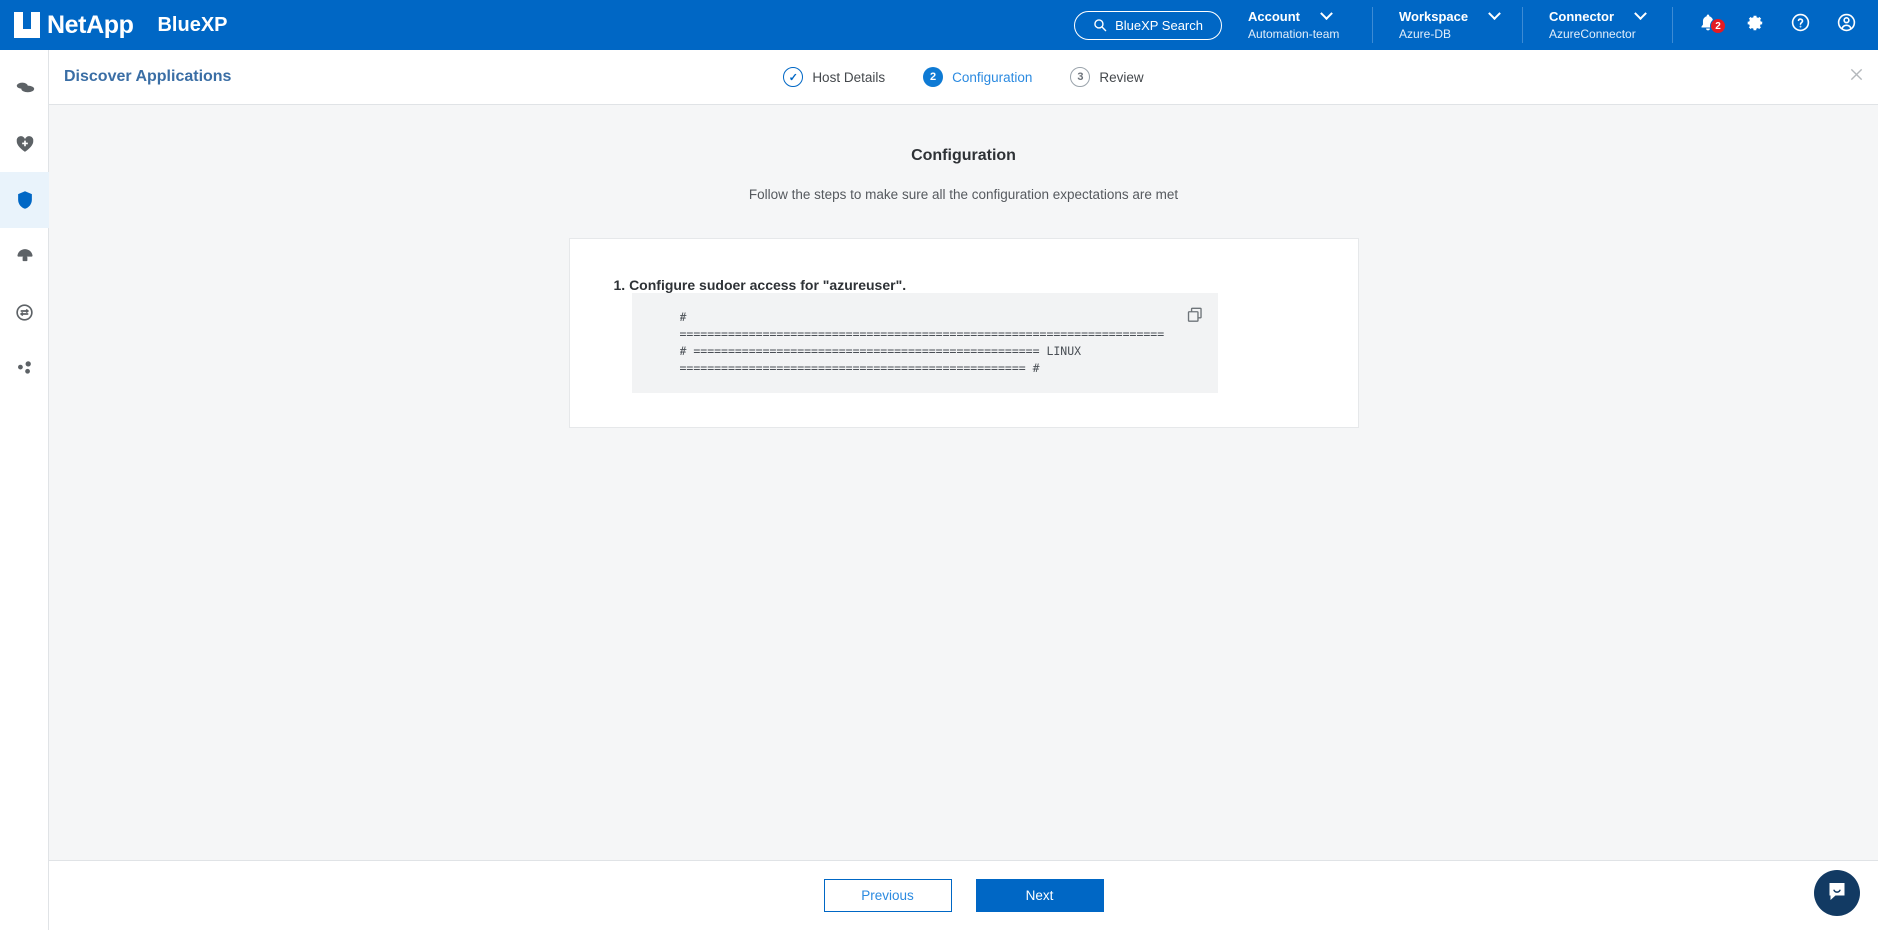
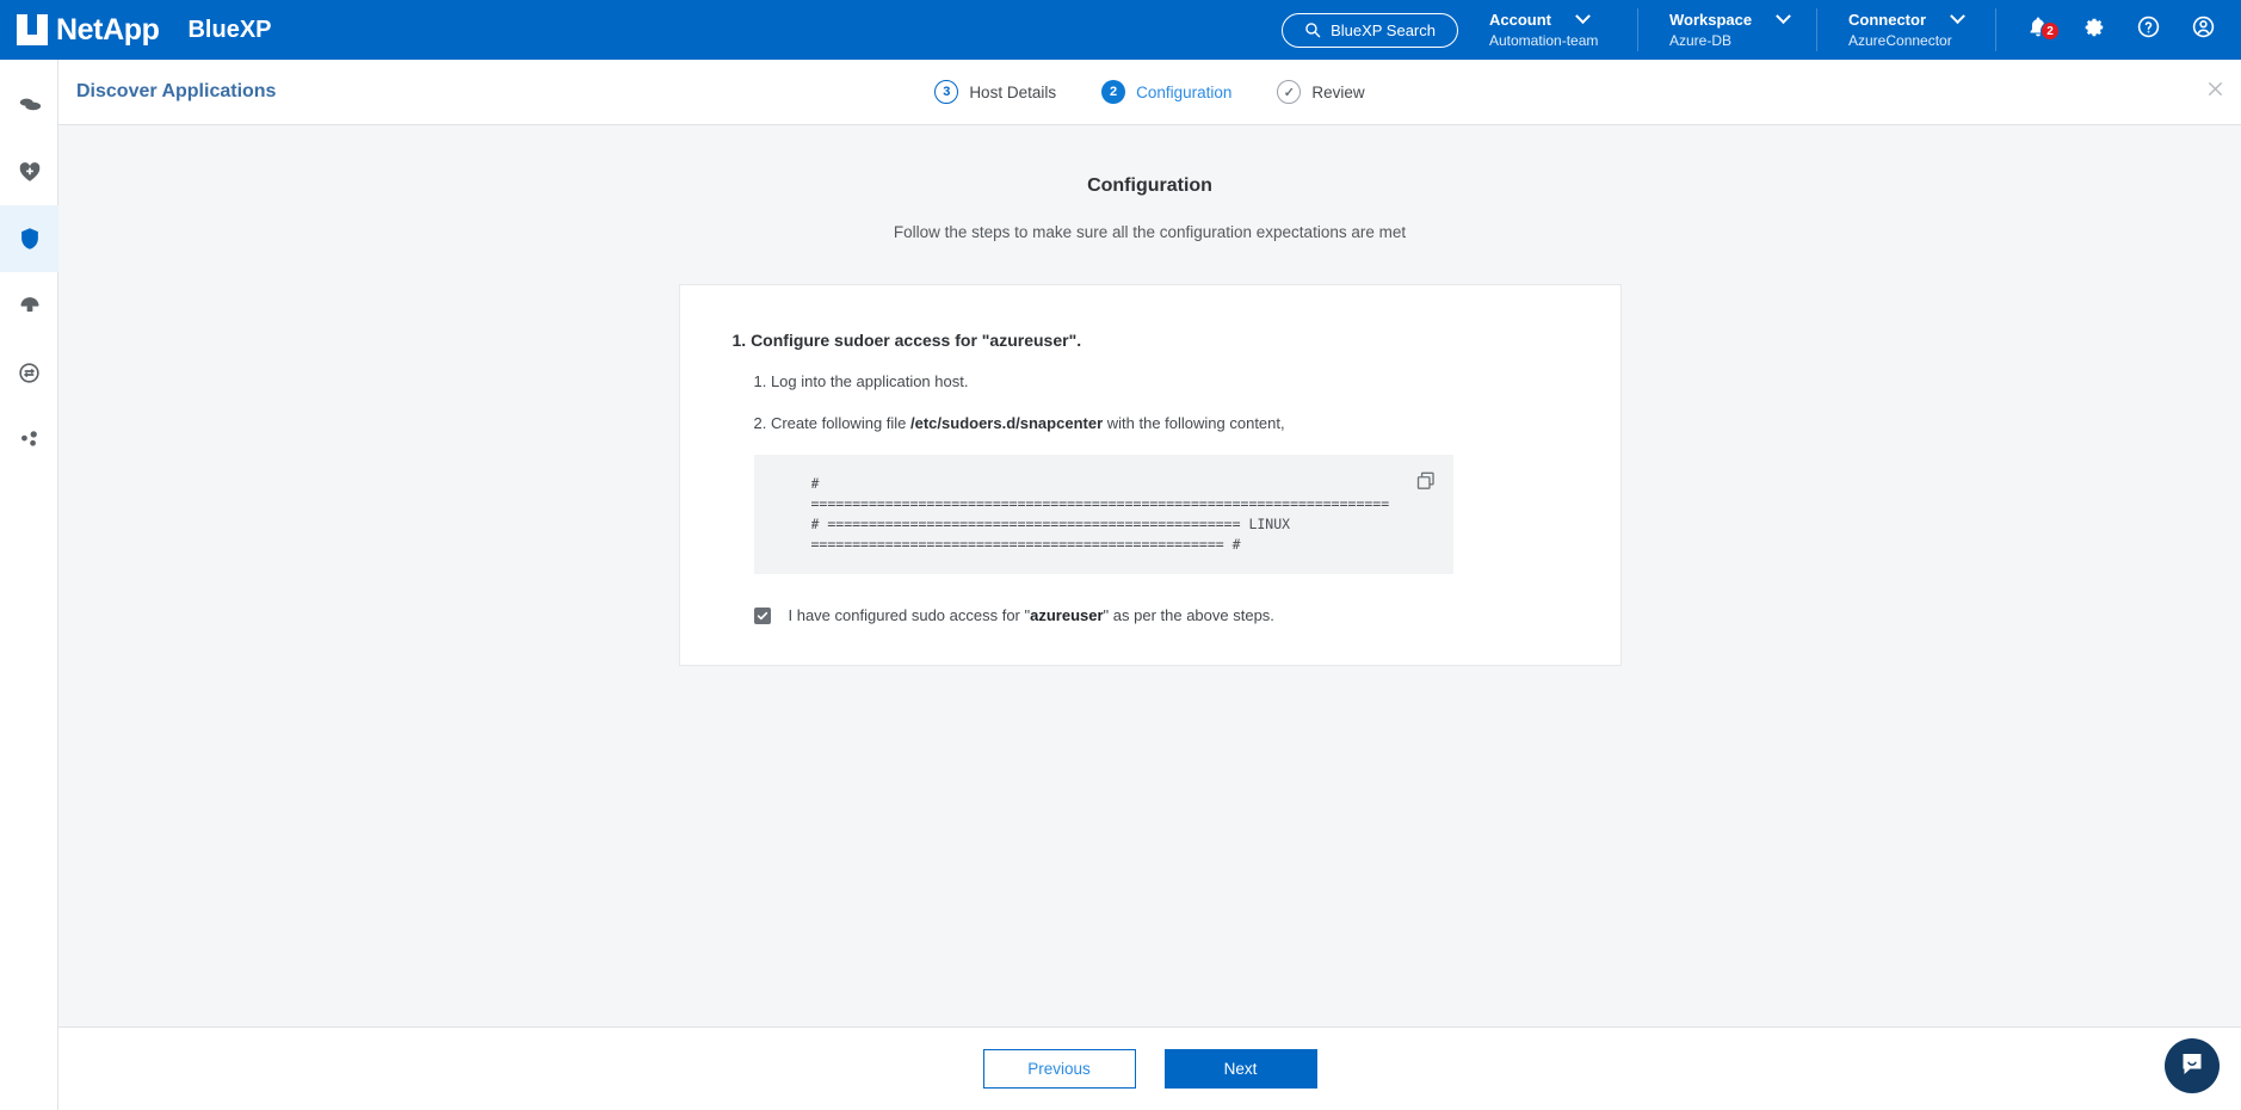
  NetApp
  BlueXP
  BlueXP Search
  Account
  Automation-team
  Workspace
  Azure-DB
  Connector
  AzureConnector
  2
  Discover Applications
- ✓
+ 3
  Host Details
  2
  Configuration
- 3
+ ✓
  Review
  Configuration
  Follow the steps to make sure all the configuration expectations are met
  1. Configure sudoer access for "azureuser".
+ 1. Log into the application host.
+ 2. Create following file /etc/sudoers.d/snapcenter with the following content,
  #
  ======================================================================
  # ================================================== LINUX
  ================================================== #
+ I have configured sudo access for "azureuser" as per the above steps.
  Previous
  Next
